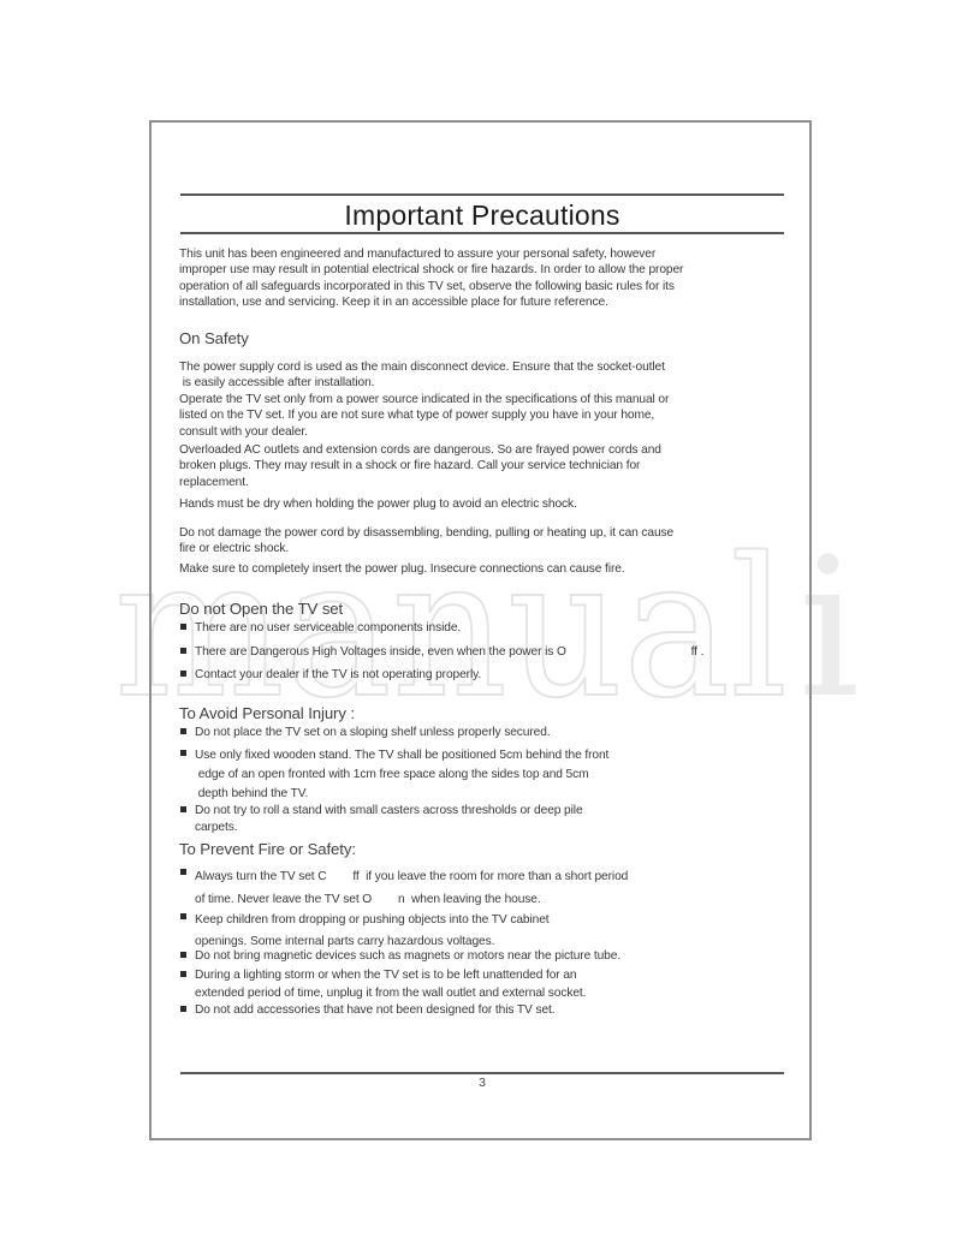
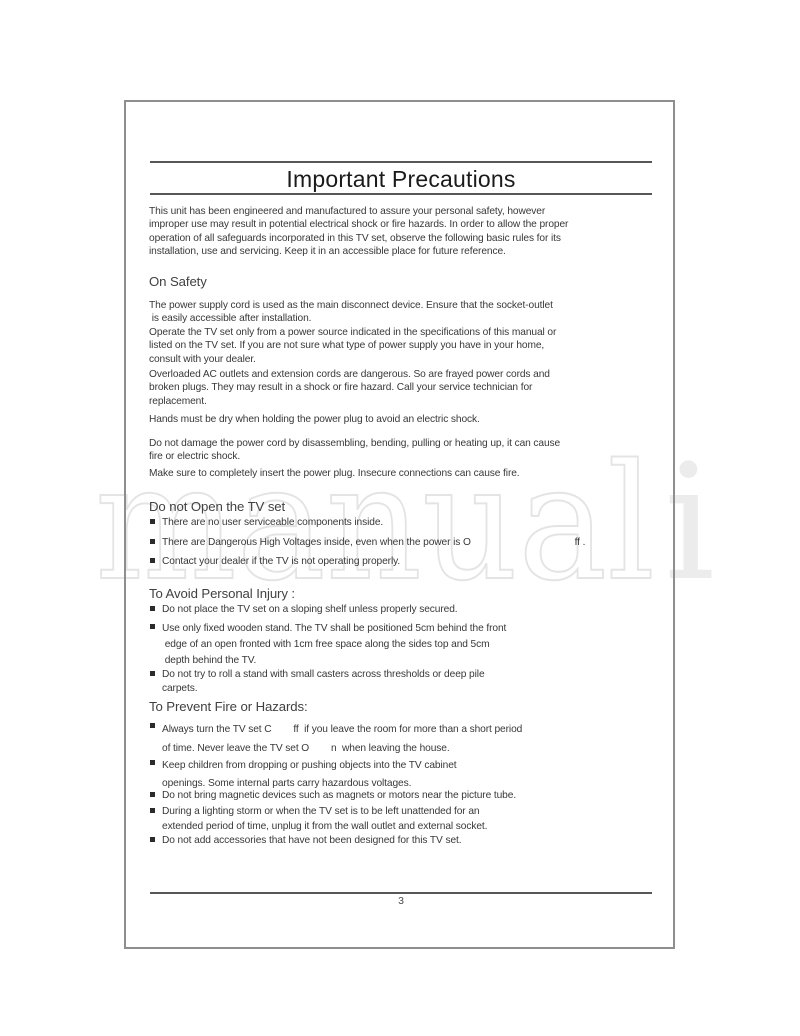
  manual
  i
  Important Precautions
  This unit has been engineered and manufactured to assure your personal safety, however
  improper use may result in potential electrical shock or fire hazards. In order to allow the proper
  operation of all safeguards incorporated in this TV set, observe the following basic rules for its
  installation, use and servicing. Keep it in an accessible place for future reference.
  On Safety
  The power supply cord is used as the main disconnect device. Ensure that the socket-outlet
  is easily accessible after installation.
  Operate the TV set only from a power source indicated in the specifications of this manual or
  listed on the TV set. If you are not sure what type of power supply you have in your home,
  consult with your dealer.
  Overloaded AC outlets and extension cords are dangerous. So are frayed power cords and
  broken plugs. They may result in a shock or fire hazard. Call your service technician for
  replacement.
  Hands must be dry when holding the power plug to avoid an electric shock.
  Do not damage the power cord by disassembling, bending, pulling or heating up, it can cause
  fire or electric shock.
  Make sure to completely insert the power plug. Insecure connections can cause fire.
  Do not Open the TV set
  There are no user serviceable components inside.
  There are Dangerous High Voltages inside, even when the power is O ff .
  Contact your dealer if the TV is not operating properly.
  To Avoid Personal Injury :
  Do not place the TV set on a sloping shelf unless properly secured.
  Use only fixed wooden stand. The TV shall be positioned 5cm behind the front
  edge of an open fronted with 1cm free space along the sides top and 5cm
  depth behind the TV.
  Do not try to roll a stand with small casters across thresholds or deep pile
  carpets.
- To Prevent Fire or Safety:
+ To Prevent Fire or Hazards:
  Always turn the TV set C ff if you leave the room for more than a short period
  of time. Never leave the TV set O n when leaving the house.
  Keep children from dropping or pushing objects into the TV cabinet
  openings. Some internal parts carry hazardous voltages.
  Do not bring magnetic devices such as magnets or motors near the picture tube.
  During a lighting storm or when the TV set is to be left unattended for an
  extended period of time, unplug it from the wall outlet and external socket.
  Do not add accessories that have not been designed for this TV set.
  3
